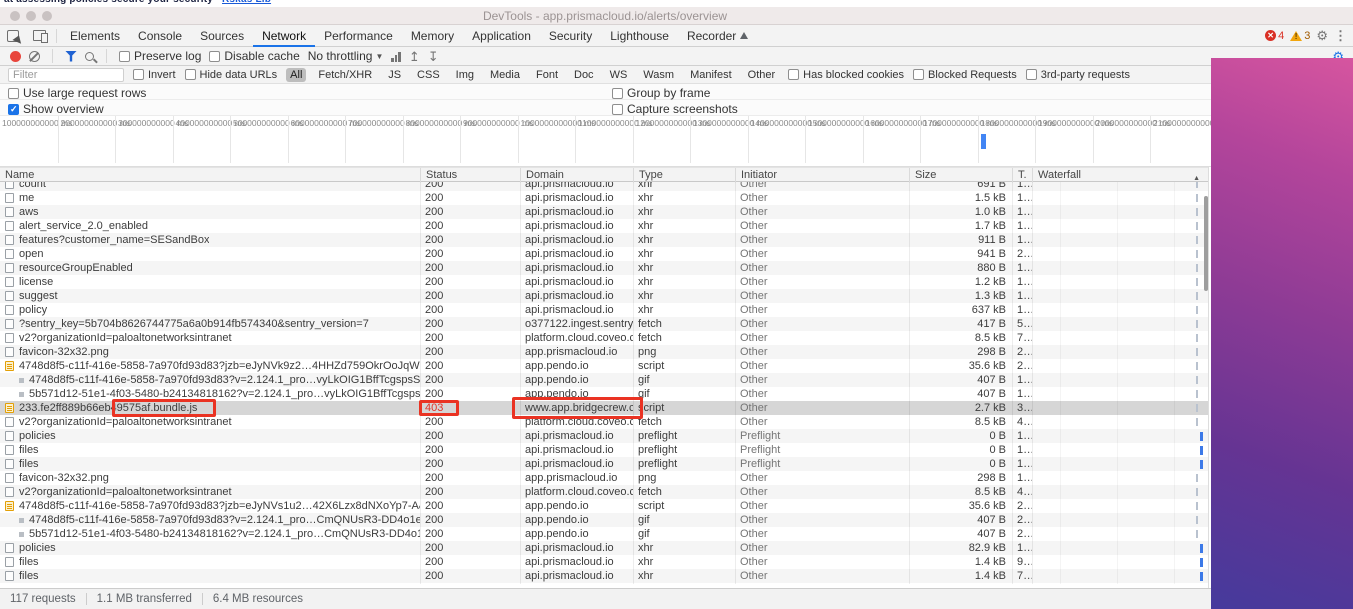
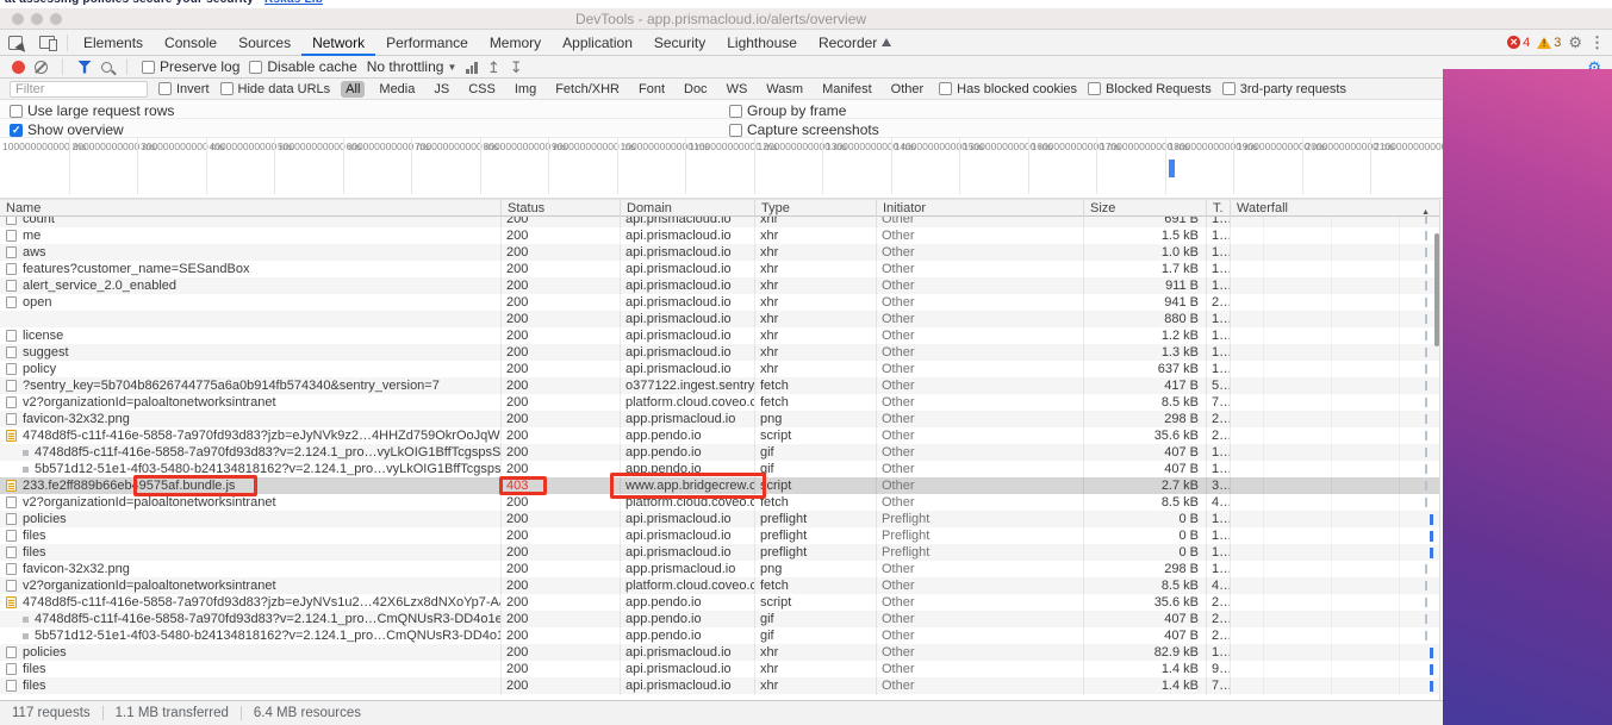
  DevTools - app.prismacloud.io/alerts/overview
  Elements
  Console
  Sources
  Network
  Performance
  Memory
  Application
  Security
  Lighthouse
  Recorder
  ✕
  4
  3
  ⚙
  ⋮
  Preserve log
  Disable cache
  No throttling
  ▼
  ↥
  ↧
  ⚙
  Filter
  Invert
  Hide data URLs
  All
- Fetch/XHR
+ Media
  JS
  CSS
  Img
- Media
+ Fetch/XHR
  Font
  Doc
  WS
  Wasm
  Manifest
  Other
  Has blocked cookies
  Blocked Requests
  3rd-party requests
  Use large request rows
  Group by frame
  Show overview
  Capture screenshots
  100000000000 ms
  20000000000 ms
  30000000000 ms
  40000000000 ms
  50000000000 ms
  60000000000 ms
  70000000000 ms
  80000000000 ms
  90000000000 ms
  100000000000 ms
  110000000000 ms
  120000000000 ms
  130000000000 ms
  140000000000 ms
  150000000000 ms
  160000000000 ms
  170000000000 ms
  180000000000 ms
  190000000000 ms
  200000000000 ms
  210000000000
  Name
  Status
  Domain
  Type
  Initiator
  Size
  T.
  Waterfall
  count
  200
  api.prismacloud.io
  xhr
  Other
  691 B
  1…
  me
  200
  api.prismacloud.io
  xhr
  Other
  1.5 kB
  1…
  aws
  200
  api.prismacloud.io
  xhr
  Other
  1.0 kB
  1…
- alert_service_2.0_enabled
+ features?customer_name=SESandBox
  200
  api.prismacloud.io
  xhr
  Other
  1.7 kB
  1…
- features?customer_name=SESandBox
+ alert_service_2.0_enabled
  200
  api.prismacloud.io
  xhr
  Other
  911 B
  1…
  open
  200
  api.prismacloud.io
  xhr
  Other
  941 B
  2…
- resourceGroupEnabled
  200
  api.prismacloud.io
  xhr
  Other
  880 B
  1…
  license
  200
  api.prismacloud.io
  xhr
  Other
  1.2 kB
  1…
  suggest
  200
  api.prismacloud.io
  xhr
  Other
  1.3 kB
  1…
  policy
  200
  api.prismacloud.io
  xhr
  Other
  637 kB
  1…
  ?sentry_key=5b704b8626744775a6a0b914fb574340&sentry_version=7
  200
  o377122.ingest.sentry
  fetch
  Other
  417 B
  5…
  v2?organizationId=paloaltonetworksintranet
  200
  platform.cloud.coveo.c
  fetch
  Other
  8.5 kB
  7…
  favicon-32x32.png
  200
  app.prismacloud.io
  png
  Other
  298 B
  2…
  4748d8f5-c11f-416e-5858-7a970fd93d83?jzb=eJyNVk9z2…4HHZd759OkrOoJqW
  200
  app.pendo.io
  script
  Other
  35.6 kB
  2…
  4748d8f5-c11f-416e-5858-7a970fd93d83?v=2.124.1_pro…vyLkOIG1BffTcgspsS
  200
  app.pendo.io
  gif
  Other
  407 B
  1…
  5b571d12-51e1-4f03-5480-b24134818162?v=2.124.1_pro…vyLkOIG1BffTcgsps
  200
  app.pendo.io
  gif
  Other
  407 B
  1…
  233.fe2ff889b66eb49575af.bundle.js
  403
  www.app.bridgecrew.c
  script
  Other
  2.7 kB
  3…
  v2?organizationId=paloaltonetworksintranet
  200
  platform.cloud.coveo.c
  fetch
  Other
  8.5 kB
  4…
  policies
  200
  api.prismacloud.io
  preflight
  Preflight
  0 B
  1…
  files
  200
  api.prismacloud.io
  preflight
  Preflight
  0 B
  1…
  files
  200
  api.prismacloud.io
  preflight
  Preflight
  0 B
  1…
  favicon-32x32.png
  200
  app.prismacloud.io
  png
  Other
  298 B
  1…
  v2?organizationId=paloaltonetworksintranet
  200
  platform.cloud.coveo.c
  fetch
  Other
  8.5 kB
  4…
  4748d8f5-c11f-416e-5858-7a970fd93d83?jzb=eJyNVs1u2…42X6Lzx8dNXoYp7-A
  200
  app.pendo.io
  script
  Other
  35.6 kB
  2…
  4748d8f5-c11f-416e-5858-7a970fd93d83?v=2.124.1_pro…CmQNUsR3-DD4o1e
  200
  app.pendo.io
  gif
  Other
  407 B
  2…
  5b571d12-51e1-4f03-5480-b24134818162?v=2.124.1_pro…CmQNUsR3-DD4o
  200
  app.pendo.io
  gif
  Other
  407 B
  2…
  policies
  200
  api.prismacloud.io
  xhr
  Other
  82.9 kB
  1…
  files
  200
  api.prismacloud.io
  xhr
  Other
  1.4 kB
  9…
  files
  200
  api.prismacloud.io
  xhr
  Other
  1.4 kB
  7…
  117 requests
  1.1 MB transferred
  6.4 MB resources
